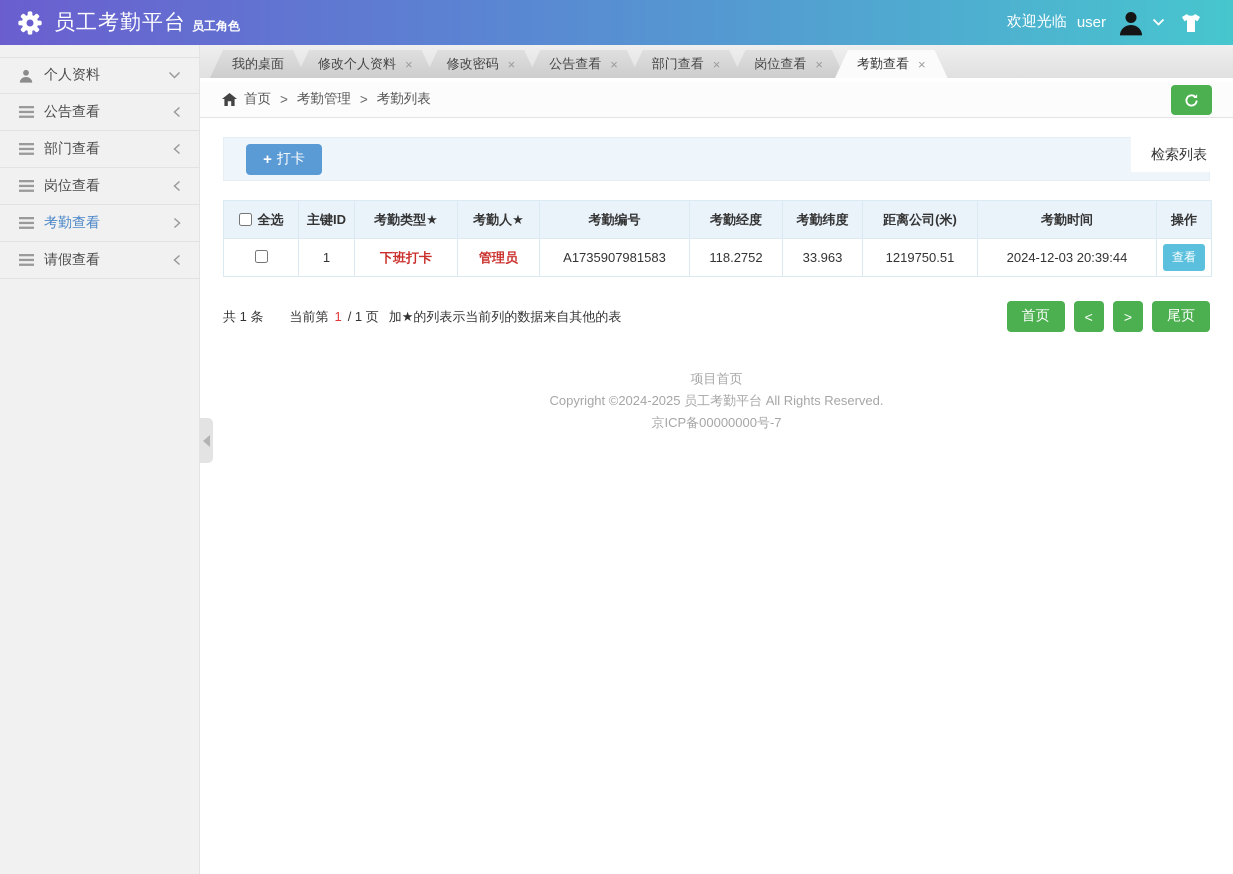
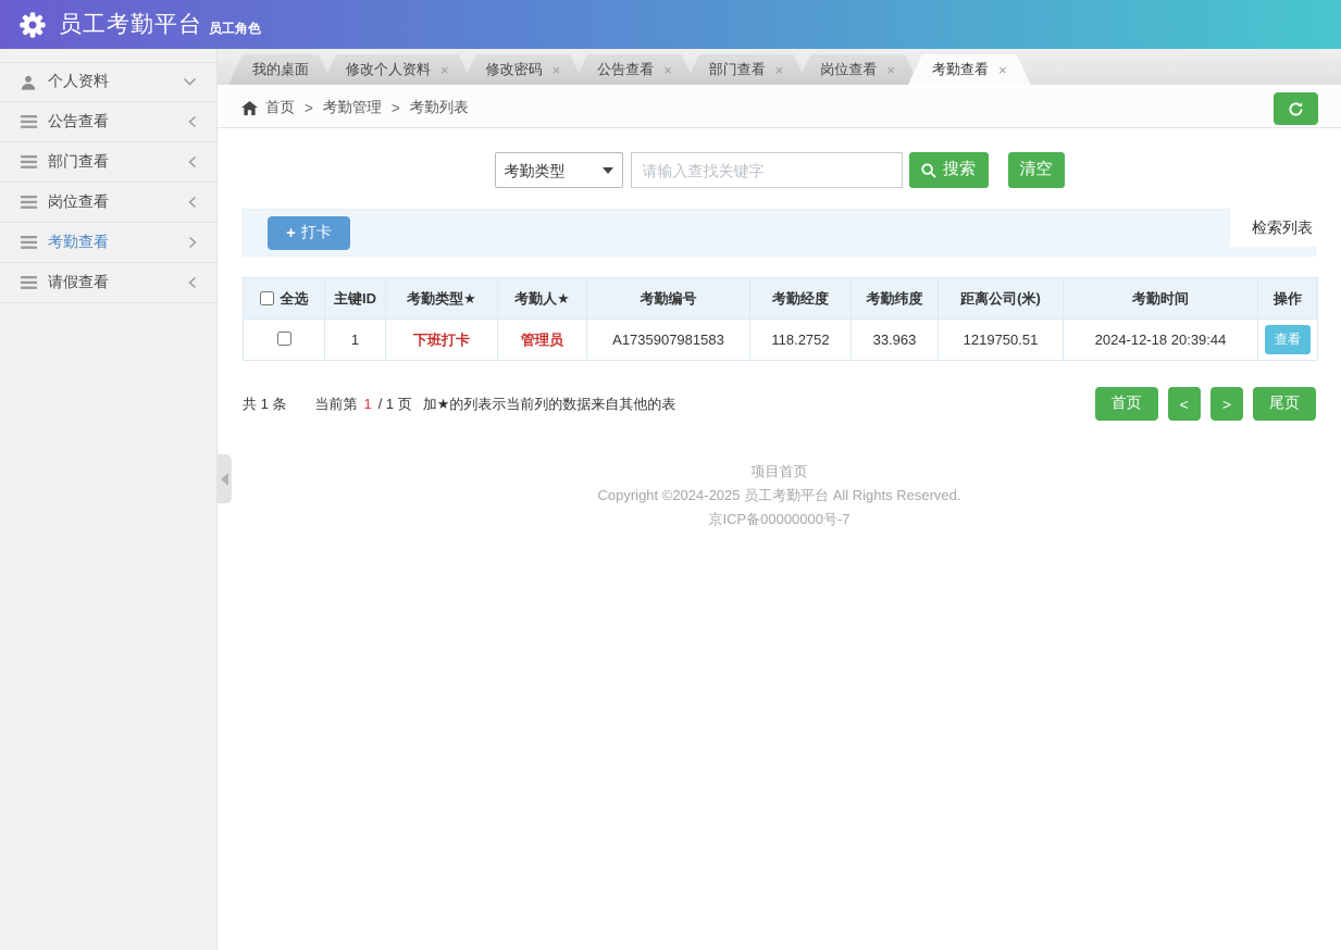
  员工考勤平台
  员工角色
- 欢迎光临
- user
  个人资料
  公告查看
  部门查看
  岗位查看
  考勤查看
  请假查看
  我的桌面
  修改个人资料
  ×
  修改密码
  ×
  公告查看
  ×
  部门查看
  ×
  岗位查看
  ×
  考勤查看
  ×
  首页
  >
  考勤管理
  >
  考勤列表
+ 考勤类型
+ 请输入查找关键字
+ 搜索
+ 清空
  +
  打卡
  检索列表
  全选	主键ID	考勤类型★	考勤人★	考勤编号	考勤经度	考勤纬度	距离公司(米)	考勤时间	操作
- 	1	下班打卡	管理员	A1735907981583	118.2752	33.963	1219750.51	2024-12-03 20:39:44	查看
+ 	1	下班打卡	管理员	A1735907981583	118.2752	33.963	1219750.51	2024-12-18 20:39:44	查看
  共 1 条
  当前第
  1
  / 1 页
  加★的列表示当前列的数据来自其他的表
  首页
  <
  >
  尾页
  项目首页
  Copyright ©2024-2025 员工考勤平台 All Rights Reserved.
  京ICP备00000000号-7
